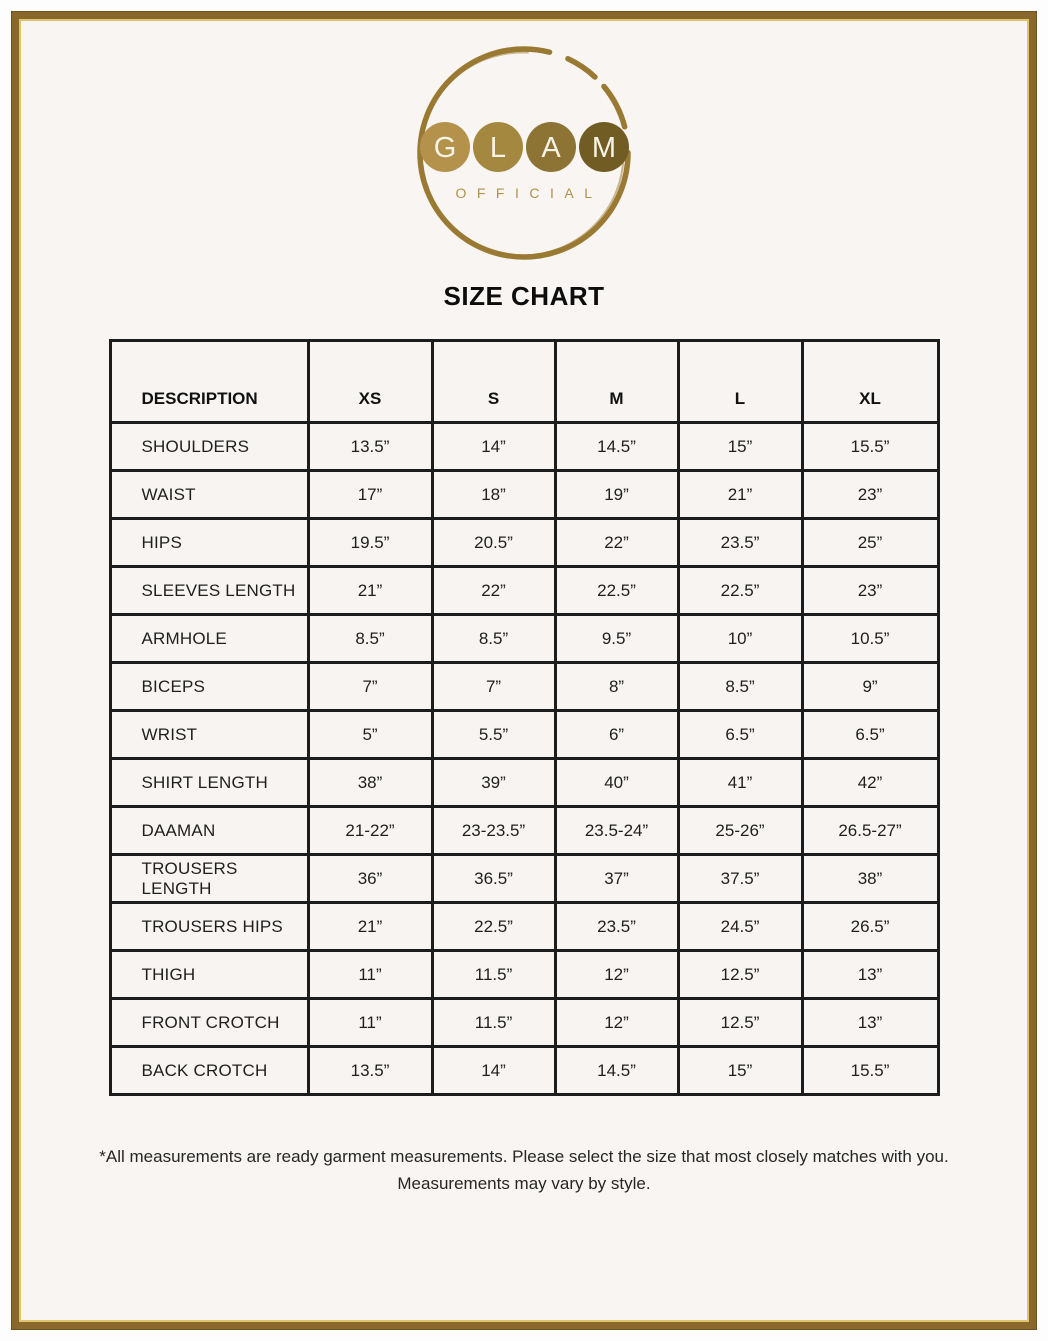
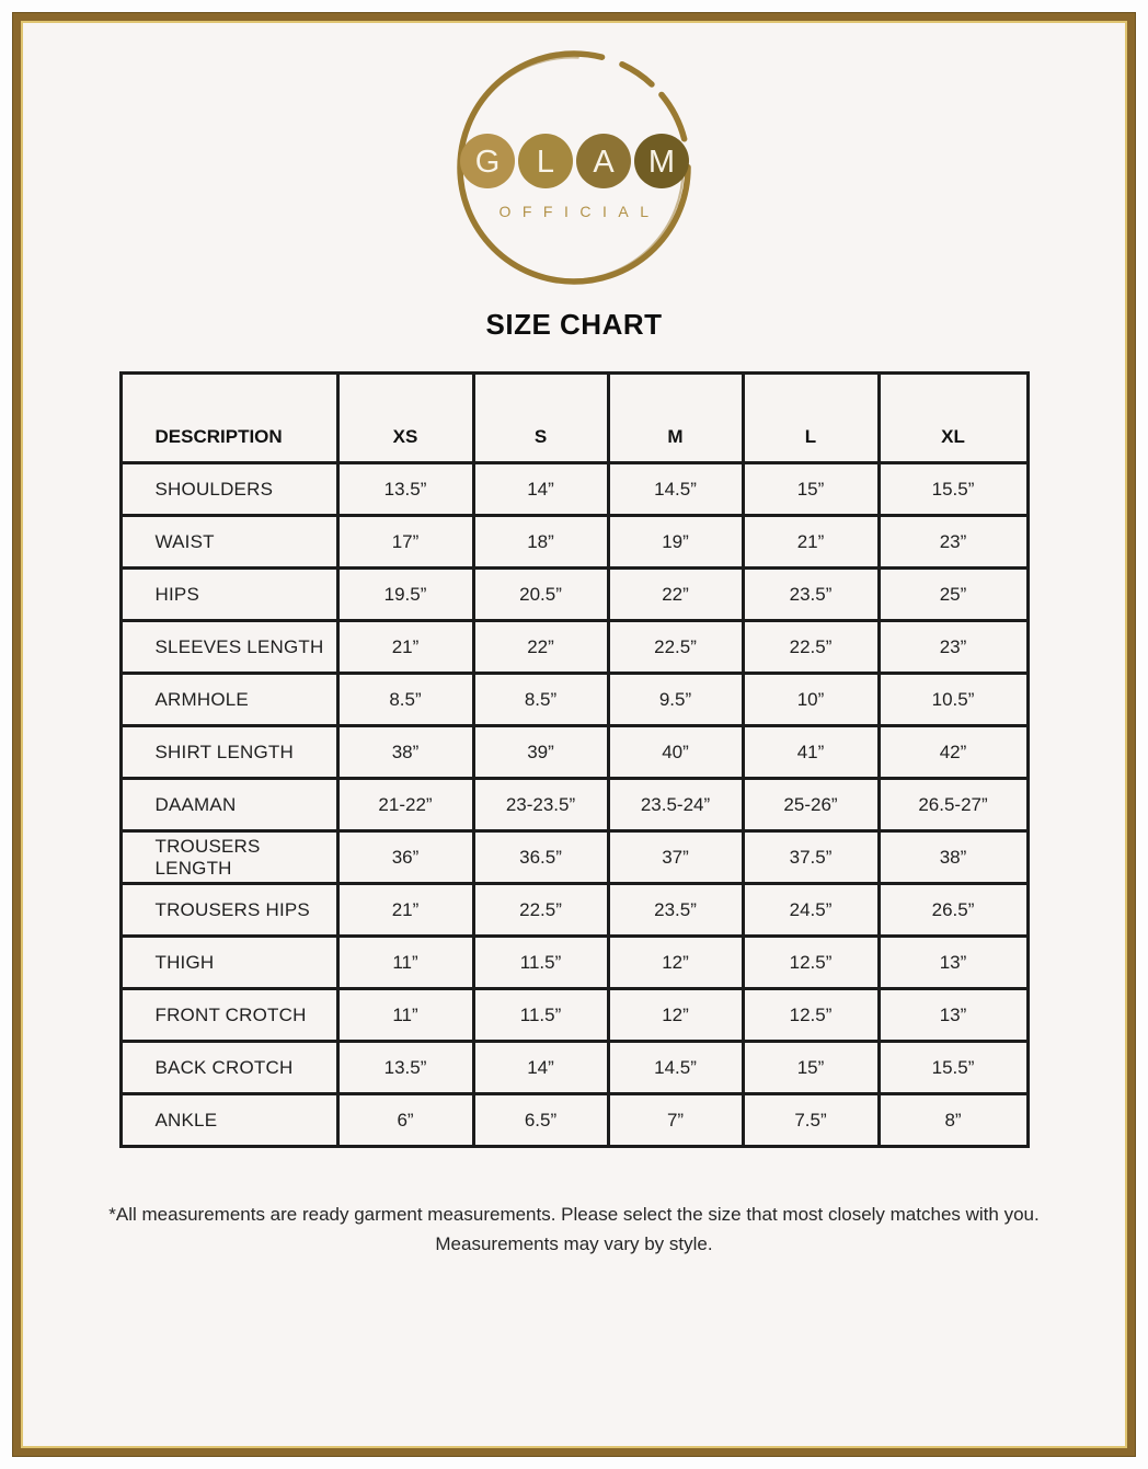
  G
  L
  A
  M
  OFFICIAL
  SIZE CHART
  DESCRIPTION	XS	S	M	L	XL
  SHOULDERS	13.5”	14”	14.5”	15”	15.5”
  WAIST	17”	18”	19”	21”	23”
  HIPS	19.5”	20.5”	22”	23.5”	25”
  SLEEVES LENGTH	21”	22”	22.5”	22.5”	23”
  ARMHOLE	8.5”	8.5”	9.5”	10”	10.5”
- BICEPS	7”	7”	8”	8.5”	9”
- WRIST	5”	5.5”	6”	6.5”	6.5”
  SHIRT LENGTH	38”	39”	40”	41”	42”
  DAAMAN	21-22”	23-23.5”	23.5-24”	25-26”	26.5-27”
  TROUSERS LENGTH	36”	36.5”	37”	37.5”	38”
  TROUSERS HIPS	21”	22.5”	23.5”	24.5”	26.5”
  THIGH	11”	11.5”	12”	12.5”	13”
  FRONT CROTCH	11”	11.5”	12”	12.5”	13”
  BACK CROTCH	13.5”	14”	14.5”	15”	15.5”
+ ANKLE	6”	6.5”	7”	7.5”	8”
  *All measurements are ready garment measurements. Please select the size that most closely matches with you.
  Measurements may vary by style.
